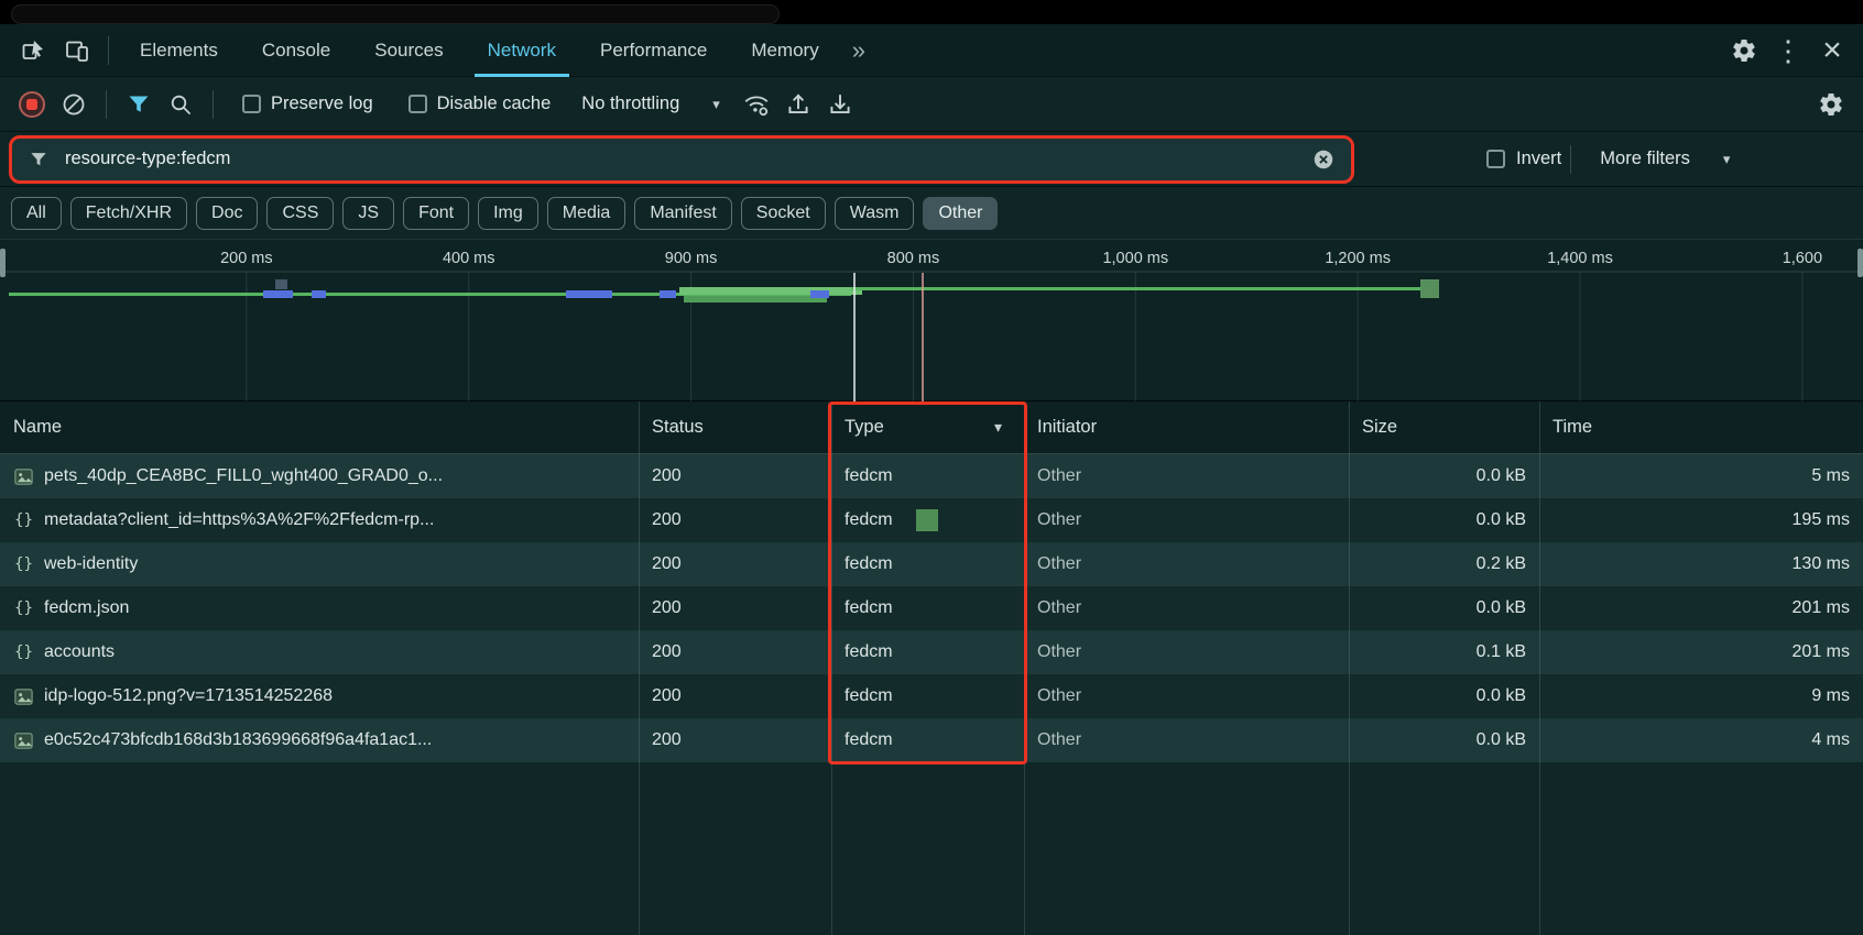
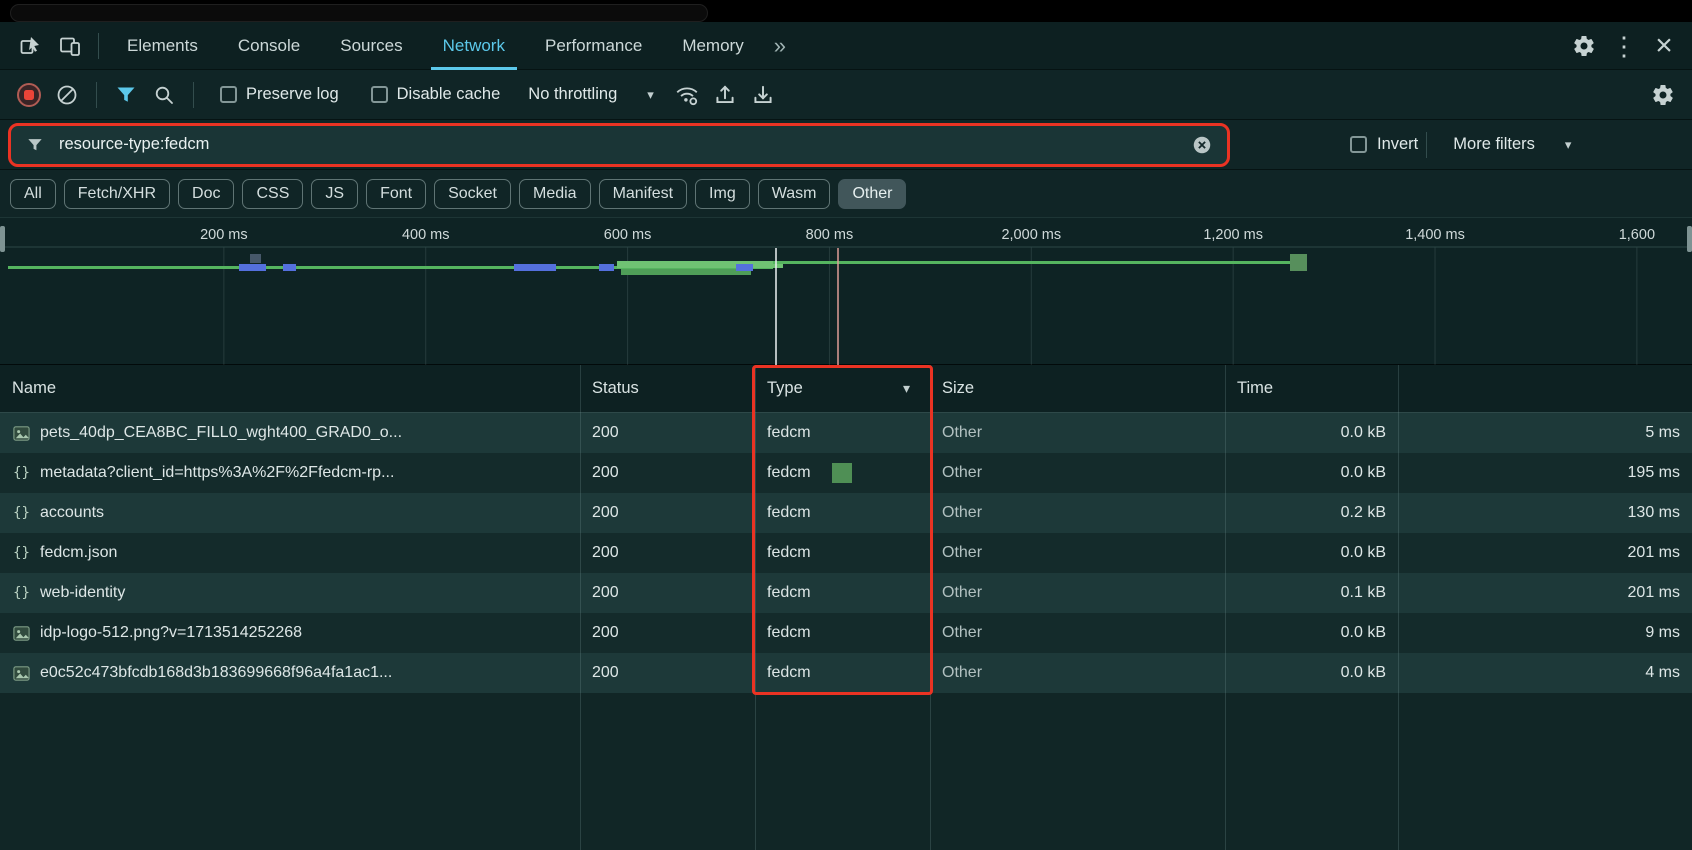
  Elements
  Console
  Sources
  Network
  Performance
  Memory
  »
  ⋮
  ×
  Preserve log
  Disable cache
  No throttling
  ▾
  resource-type:fedcm
  Invert
  More filters
  ▾
  All
  Fetch/XHR
  Doc
  CSS
  JS
  Font
- Img
+ Socket
  Media
  Manifest
- Socket
+ Img
  Wasm
  Other
  200 ms
  400 ms
- 900 ms
+ 600 ms
  800 ms
- 1,000 ms
+ 2,000 ms
  1,200 ms
  1,400 ms
  1,600
  Name
  Status
  Type
  ▾
- Initiator
  Size
  Time
  pets_40dp_CEA8BC_FILL0_wght400_GRAD0_o...
  200
  fedcm
  Other
  0.0 kB
  5 ms
  {}
  metadata?client_id=https%3A%2F%2Ffedcm-rp...
  200
  fedcm
  Other
  0.0 kB
  195 ms
  {}
- web-identity
+ accounts
  200
  fedcm
  Other
  0.2 kB
  130 ms
  {}
  fedcm.json
  200
  fedcm
  Other
  0.0 kB
  201 ms
  {}
- accounts
+ web-identity
  200
  fedcm
  Other
  0.1 kB
  201 ms
  idp-logo-512.png?v=1713514252268
  200
  fedcm
  Other
  0.0 kB
  9 ms
  e0c52c473bfcdb168d3b183699668f96a4fa1ac1...
  200
  fedcm
  Other
  0.0 kB
  4 ms
